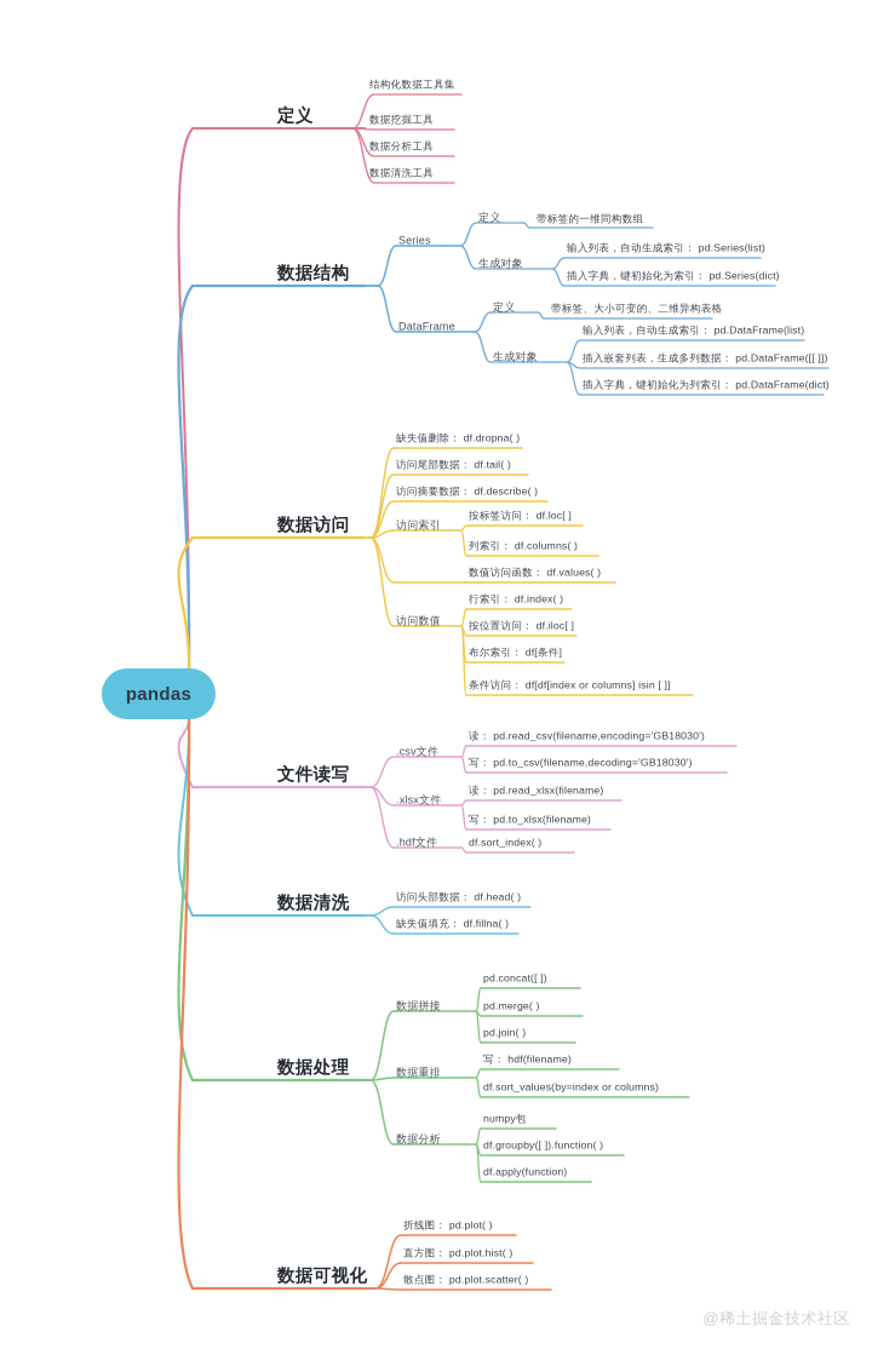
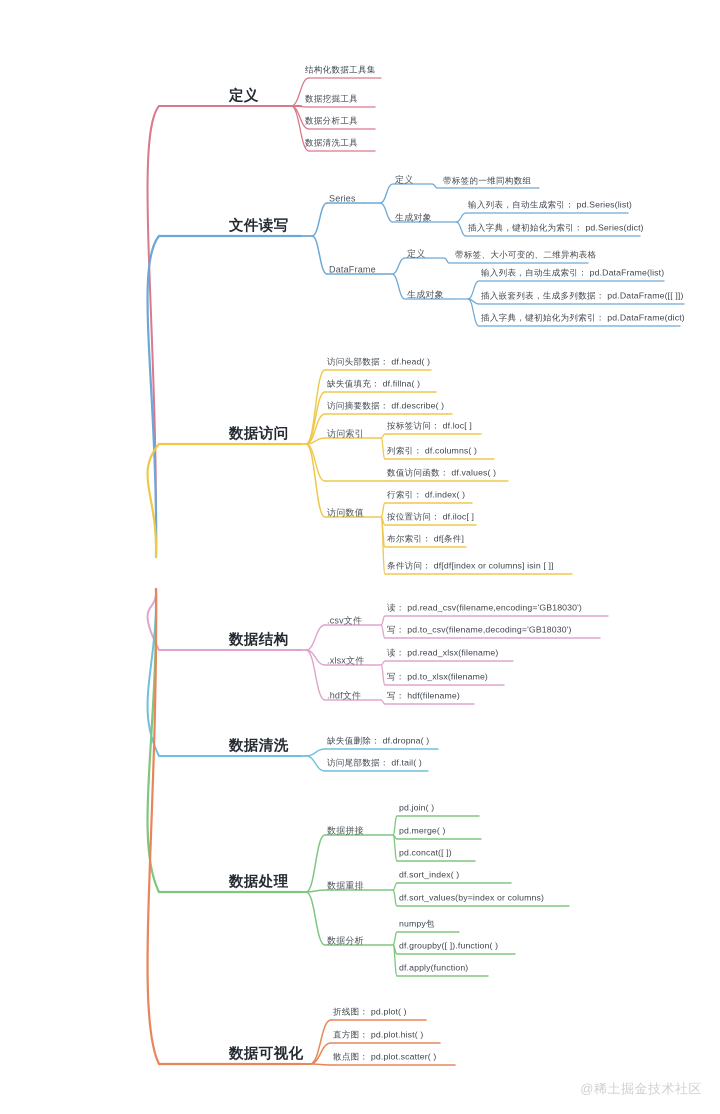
- pandas
  定义
  结构化数据工具集
  数据挖掘工具
  数据分析工具
  数据清洗工具
- 数据结构
+ 文件读写
  Series
  定义
  带标签的一维同构数组
  生成对象
  输入列表，自动生成索引： pd.Series(list)
  插入字典，键初始化为索引： pd.Series(dict)
  DataFrame
  定义
  带标签、大小可变的、二维异构表格
  生成对象
  输入列表，自动生成索引： pd.DataFrame(list)
  插入嵌套列表，生成多列数据： pd.DataFrame([[ ]])
  插入字典，键初始化为列索引： pd.DataFrame(dict)
  数据访问
- 缺失值删除： df.dropna( )
+ 访问头部数据： df.head( )
- 访问尾部数据： df.tail( )
+ 缺失值填充： df.fillna( )
  访问摘要数据： df.describe( )
  访问索引
  按标签访问： df.loc[ ]
  列索引： df.columns( )
  数值访问函数： df.values( )
  访问数值
  行索引： df.index( )
  按位置访问： df.iloc[ ]
  布尔索引： df[条件]
  条件访问： df[df[index or columns] isin [ ]]
- 文件读写
+ 数据结构
  .csv文件
  读： pd.read_csv(filename,encoding='GB18030')
  写： pd.to_csv(filename,decoding='GB18030')
  .xlsx文件
  读： pd.read_xlsx(filename)
  写： pd.to_xlsx(filename)
  .hdf文件
- df.sort_index( )
+ 写： hdf(filename)
  数据清洗
- 访问头部数据： df.head( )
+ 缺失值删除： df.dropna( )
- 缺失值填充： df.fillna( )
+ 访问尾部数据： df.tail( )
  数据处理
  数据拼接
- pd.concat([ ])
+ pd.join( )
  pd.merge( )
- pd.join( )
+ pd.concat([ ])
  数据重排
- 写： hdf(filename)
+ df.sort_index( )
  df.sort_values(by=index or columns)
  数据分析
  numpy包
  df.groupby([ ]).function( )
  df.apply(function)
  数据可视化
  折线图： pd.plot( )
  直方图： pd.plot.hist( )
  散点图： pd.plot.scatter( )
  @稀土掘金技术社区
